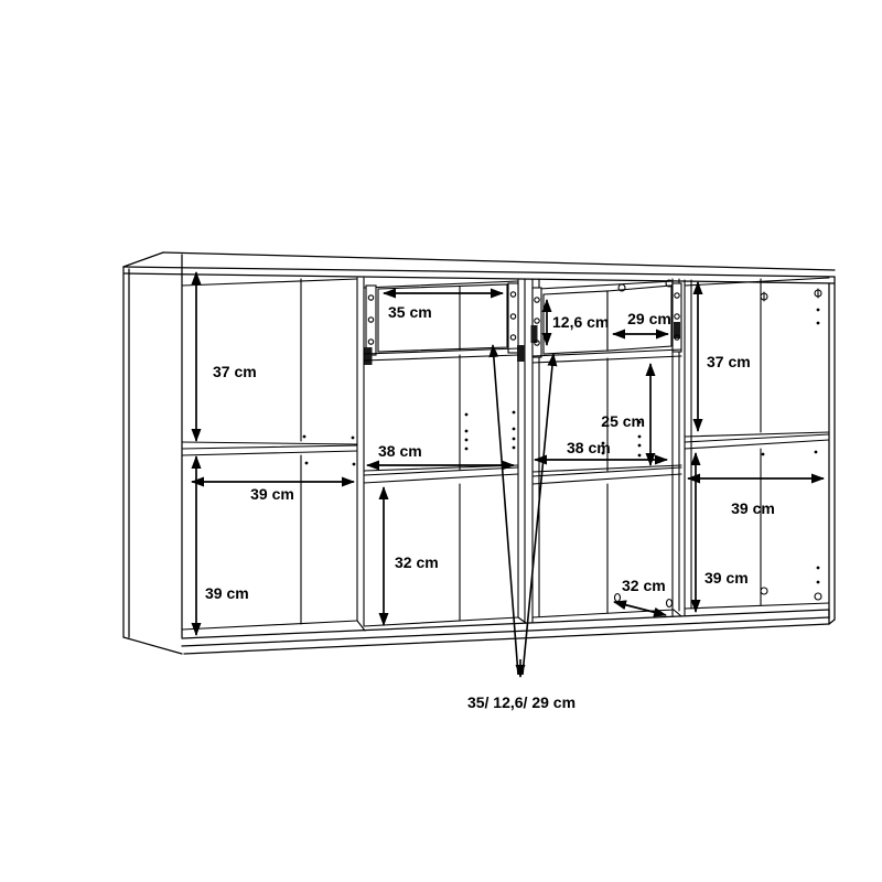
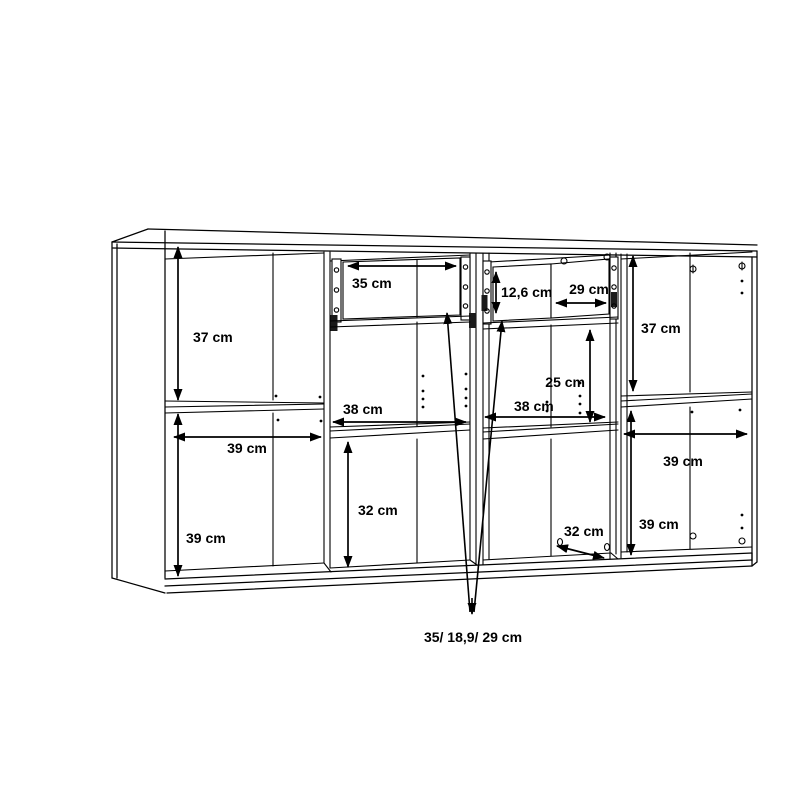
  37 cm
  39 cm
  39 cm
  35 cm
  38 cm
  32 cm
  12,6 cm
  29 cm
  25 cm
  38 cm
  32 cm
  37 cm
  39 cm
  39 cm
- 35/ 12,6/ 29 cm
+ 35/ 18,9/ 29 cm
